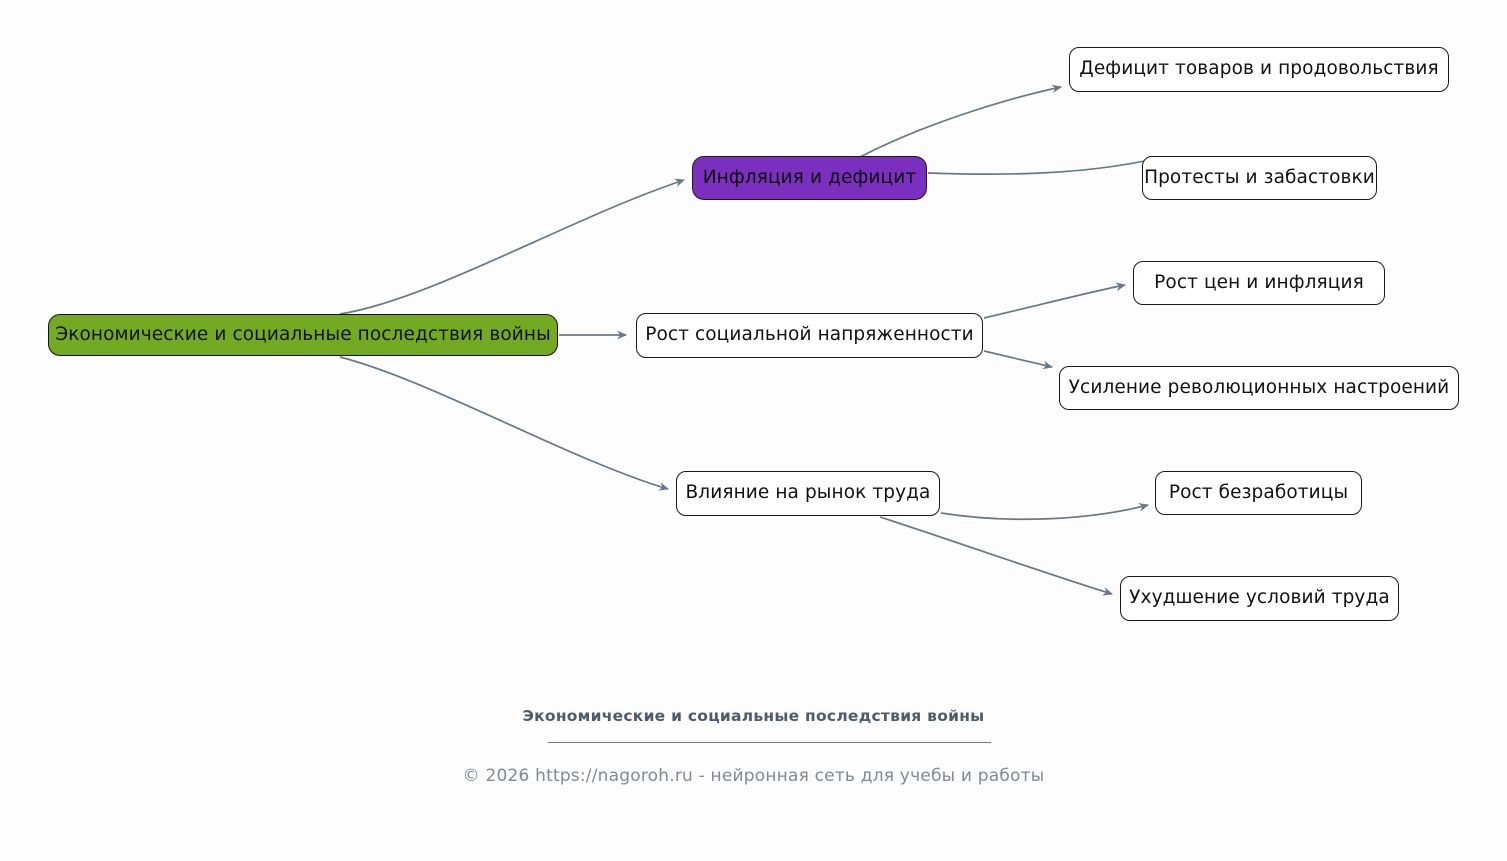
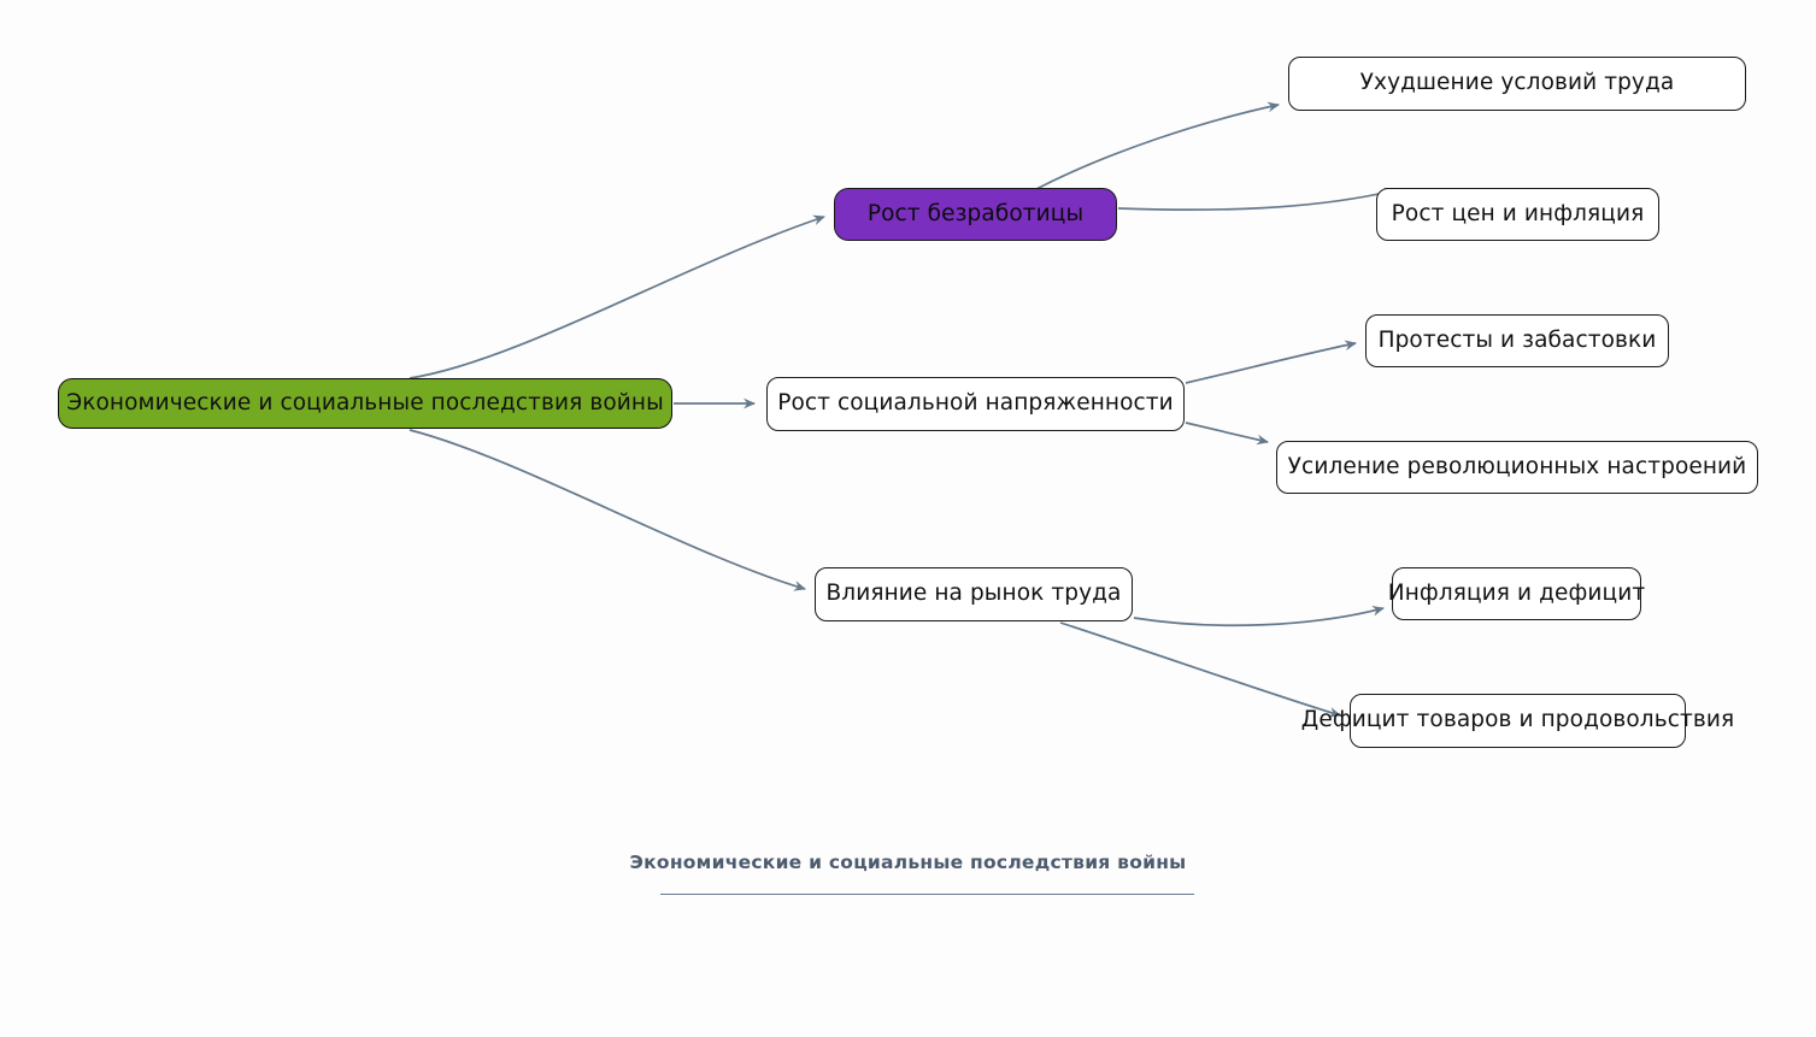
  Экономические и социальные последствия войны
- Инфляция и дефицит
+ Рост безработицы
- Дефицит товаров и продовольствия
+ Ухудшение условий труда
- Протесты и забастовки
+ Рост цен и инфляция
  Рост социальной напряженности
- Рост цен и инфляция
+ Протесты и забастовки
  Усиление революционных настроений
  Влияние на рынок труда
- Рост безработицы
+ Инфляция и дефицит
- Ухудшение условий труда
+ Дефицит товаров и продовольствия
  Экономические и социальные последствия войны
- © 2026 https://nagoroh.ru - нейронная сеть для учебы и работы
